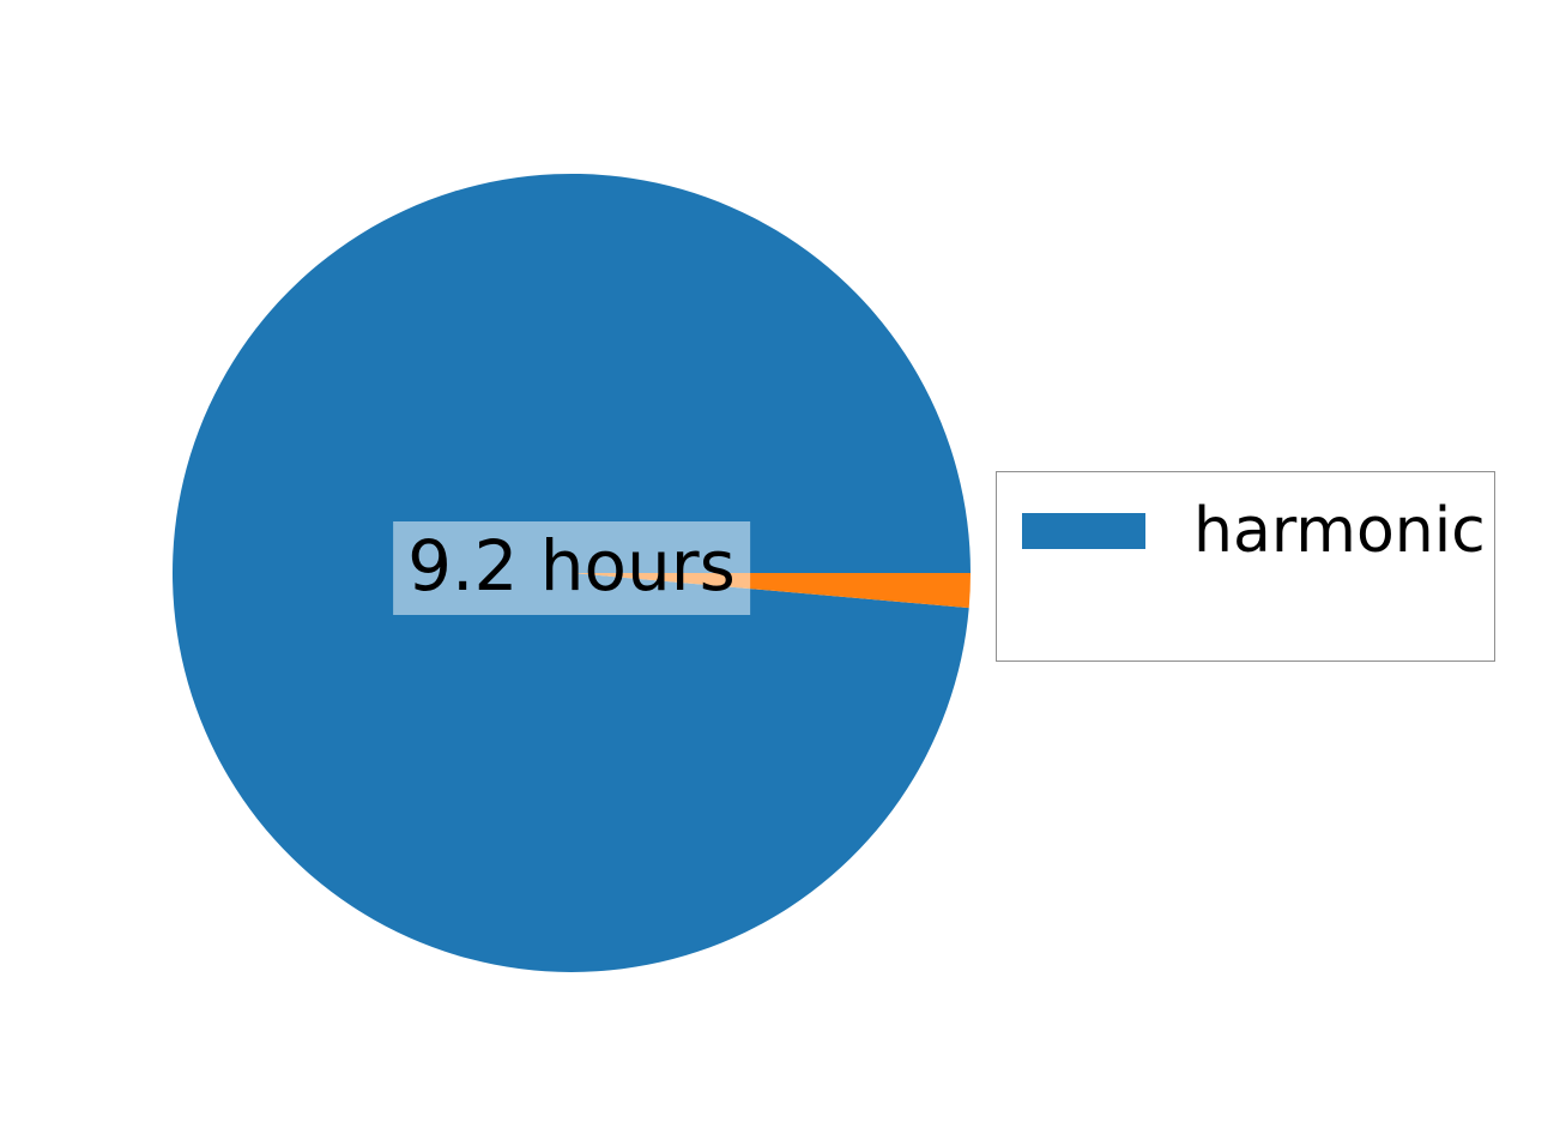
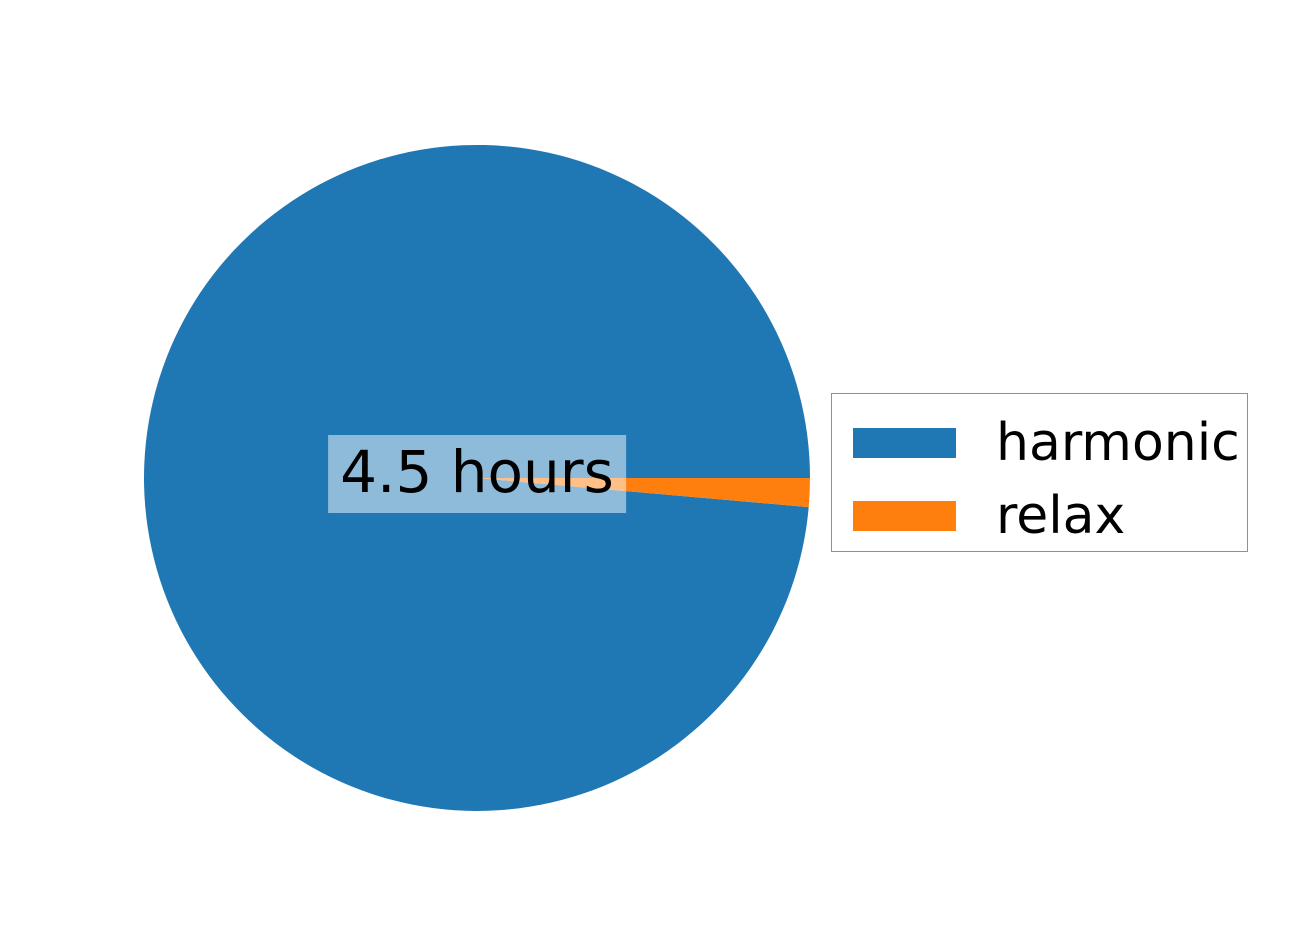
- 9.2 hours
+ 4.5 hours
  harmonic
+ relax
